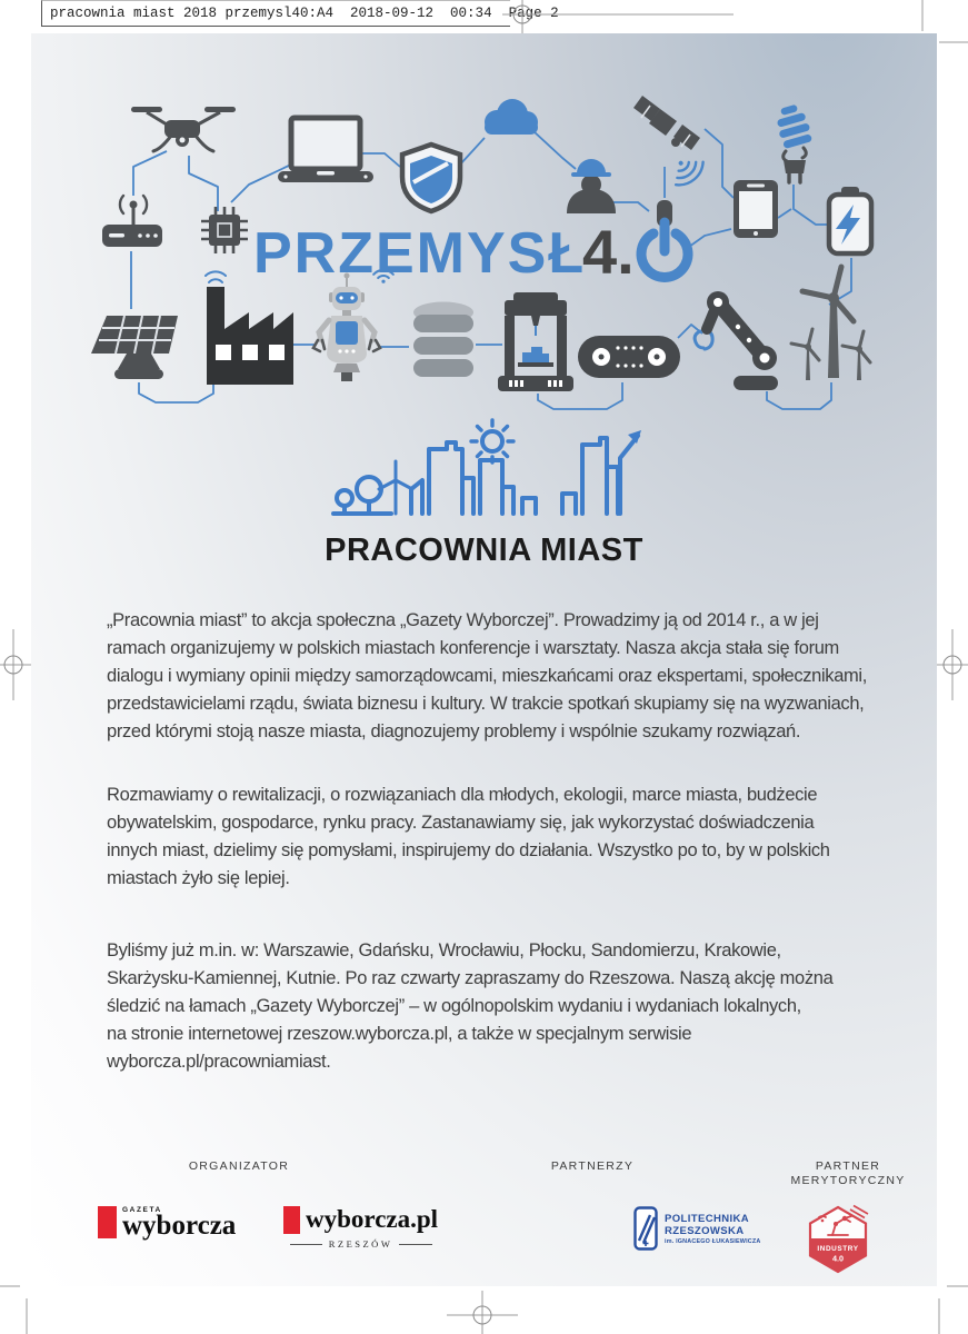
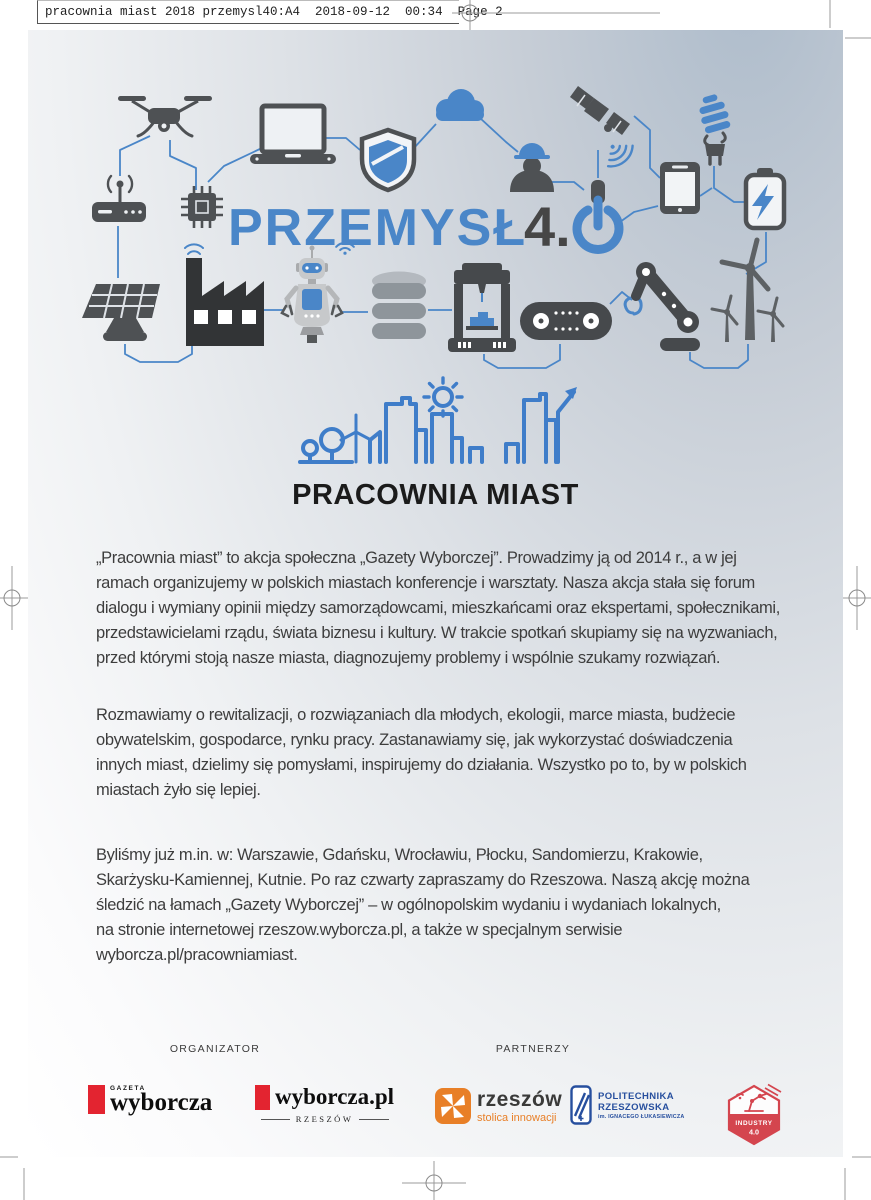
  pracownia miast 2018 przemysl40:A4 2018-09-12 00:34 Page 2
  PRZEMYSŁ
  4.
  PRACOWNIA MIAST
  „Pracownia miast” to akcja społeczna „Gazety Wyborczej”. Prowadzimy ją od 2014 r., a w jej
  ramach organizujemy w polskich miastach konferencje i warsztaty. Nasza akcja stała się forum
  dialogu i wymiany opinii między samorządowcami, mieszkańcami oraz ekspertami, społecznikami,
  przedstawicielami rządu, świata biznesu i kultury. W trakcie spotkań skupiamy się na wyzwaniach,
  przed którymi stoją nasze miasta, diagnozujemy problemy i wspólnie szukamy rozwiązań.
  Rozmawiamy o rewitalizacji, o rozwiązaniach dla młodych, ekologii, marce miasta, budżecie
  obywatelskim, gospodarce, rynku pracy. Zastanawiamy się, jak wykorzystać doświadczenia
  innych miast, dzielimy się pomysłami, inspirujemy do działania. Wszystko po to, by w polskich
  miastach żyło się lepiej.
  Byliśmy już m.in. w: Warszawie, Gdańsku, Wrocławiu, Płocku, Sandomierzu, Krakowie,
  Skarżysku-Kamiennej, Kutnie. Po raz czwarty zapraszamy do Rzeszowa. Naszą akcję można
  śledzić na łamach „Gazety Wyborczej” – w ogólnopolskim wydaniu i wydaniach lokalnych,
  na stronie internetowej rzeszow.wyborcza.pl, a także w specjalnym serwisie
  wyborcza.pl/pracowniamiast.
  ORGANIZATOR
  PARTNERZY
- PARTNER
- MERYTORYCZNY
  wyborcza
  wyborcza.pl
  RZESZÓW
+ rzeszów
+ stolica innowacji
  POLITECHNIKA
  RZESZOWSKA
  4.0
